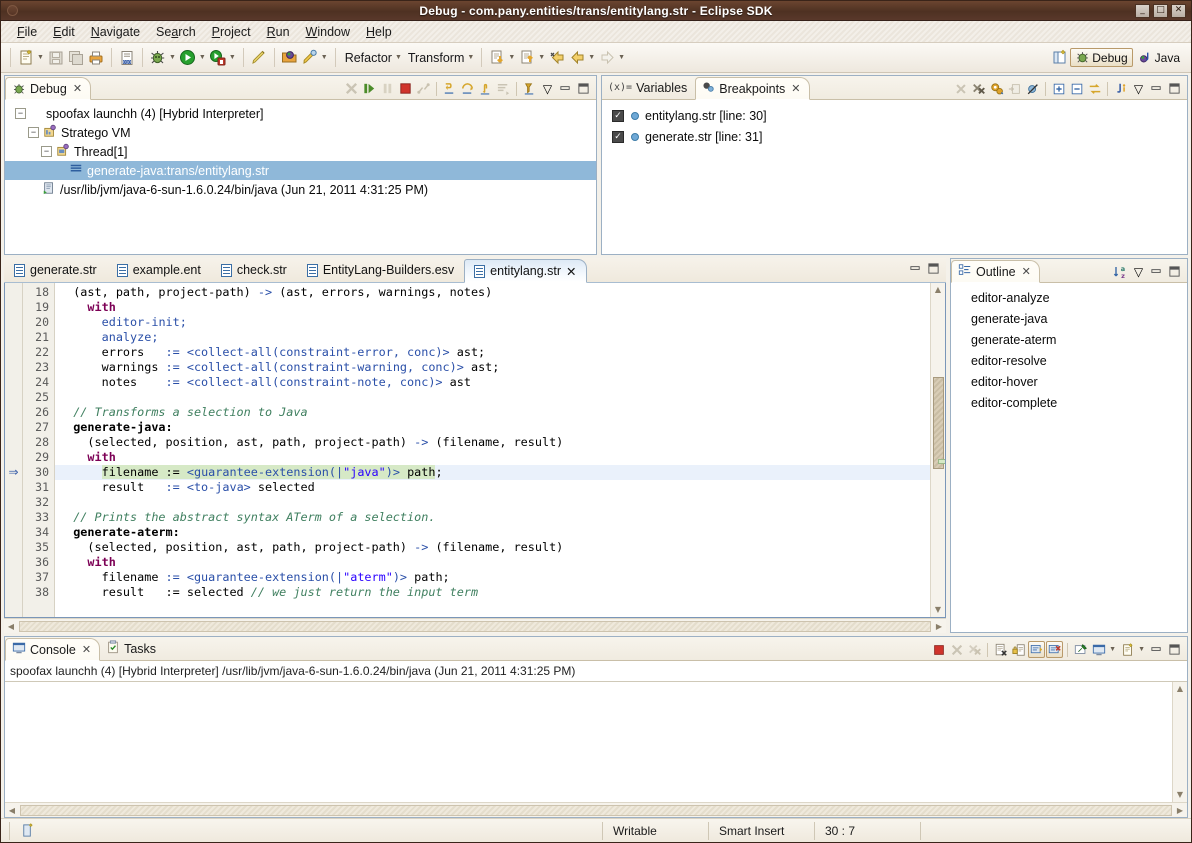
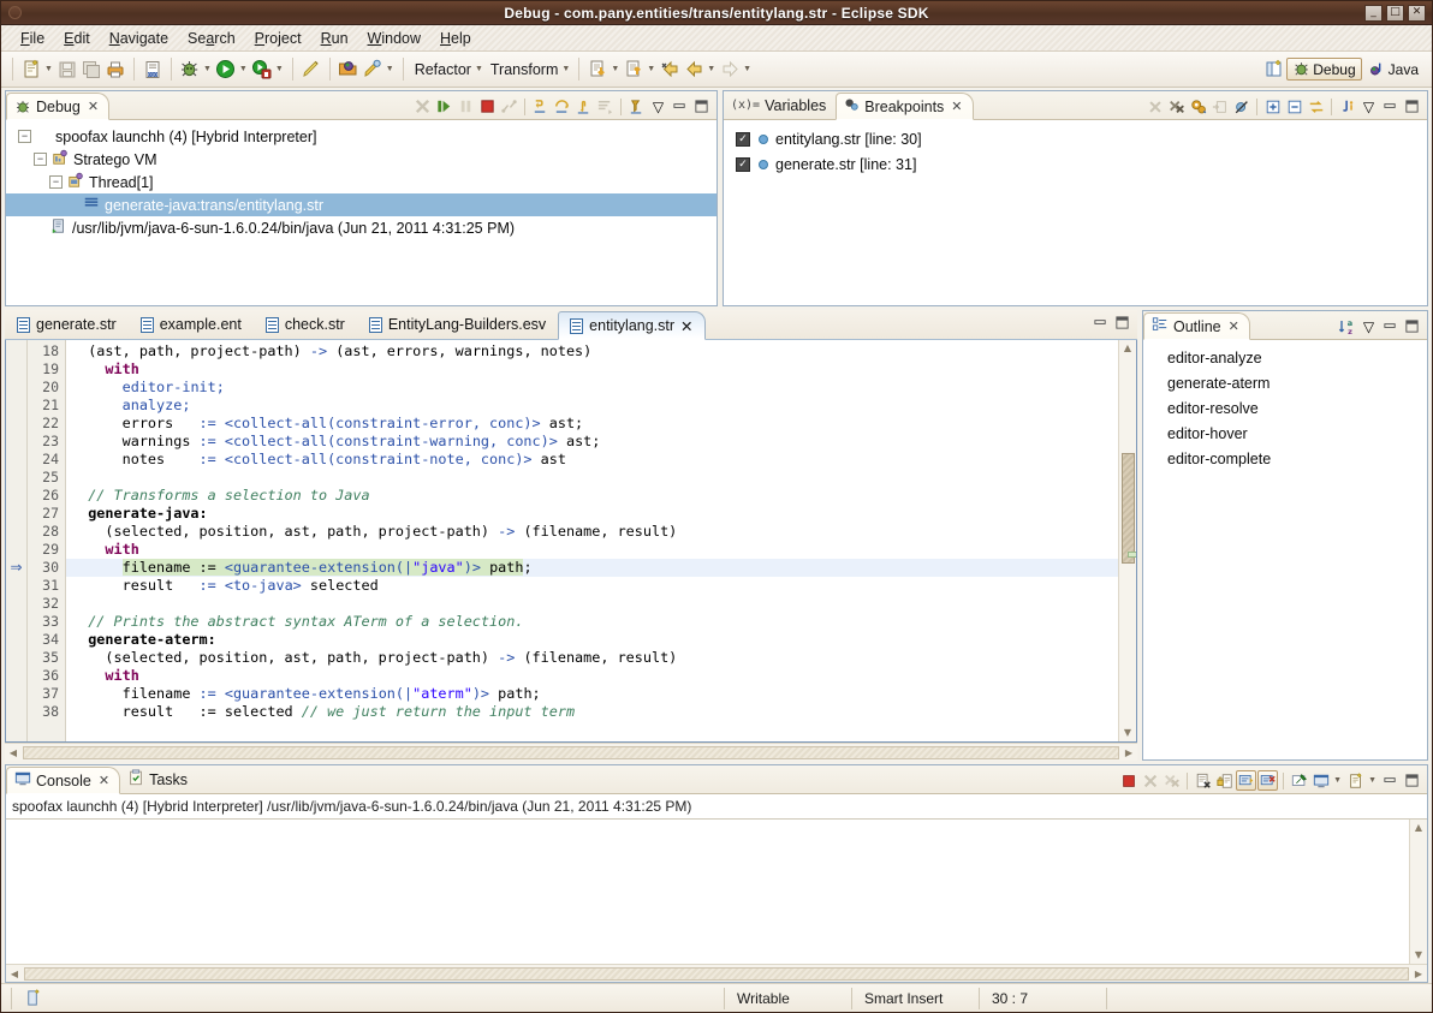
  Debug - com.pany.entities/trans/entitylang.str - Eclipse SDK
  _
  □
  ✕
  File
  Edit
  Navigate
  Search
  Project
  Run
  Window
  Help
  Refactor
  Transform
  Debug
  Java
  Debug
  ✕
  ▽
  −
  spoofax launchh (4) [Hybrid Interpreter]
  −
  Stratego VM
  −
  Thread[1]
  generate-java:trans/entitylang.str
  /usr/lib/jvm/java-6-sun-1.6.0.24/bin/java (Jun 21, 2011 4:31:25 PM)
  (x)=
  Variables
  Breakpoints
  ✕
  ▽
  ✓
  entitylang.str [line: 30]
  ✓
  generate.str [line: 31]
  generate.str
  example.ent
  check.str
  EntityLang-Builders.esv
  entitylang.str
  ✕
  ⇒
  18
  19
  20
  21
  22
  23
  24
  25
  26
  27
  28
  29
  30
  31
  32
  33
  34
  35
  36
  37
  38
  (ast, path, project-path) -> (ast, errors, warnings, notes)
  with
  editor-init;
  analyze;
  errors := <collect-all(constraint-error, conc)> ast;
  warnings := <collect-all(constraint-warning, conc)> ast;
  notes := <collect-all(constraint-note, conc)> ast
  // Transforms a selection to Java
  generate-java:
  (selected, position, ast, path, project-path) -> (filename, result)
  with
  filename := <guarantee-extension(|"java")> path;
  result := <to-java> selected
  // Prints the abstract syntax ATerm of a selection.
  generate-aterm:
  (selected, position, ast, path, project-path) -> (filename, result)
  with
  filename := <guarantee-extension(|"aterm")> path;
  result := selected // we just return the input term
  ▲
  ▼
  ◀
  ▶
  Outline
  ✕
  a
  z
  ▽
  editor-analyze
- generate-java
  generate-aterm
  editor-resolve
  editor-hover
  editor-complete
  Console
  ✕
  Tasks
  spoofax launchh (4) [Hybrid Interpreter] /usr/lib/jvm/java-6-sun-1.6.0.24/bin/java (Jun 21, 2011 4:31:25 PM)
  ▲
  ▼
  ◀
  ▶
  Writable
  Smart Insert
  30 : 7
